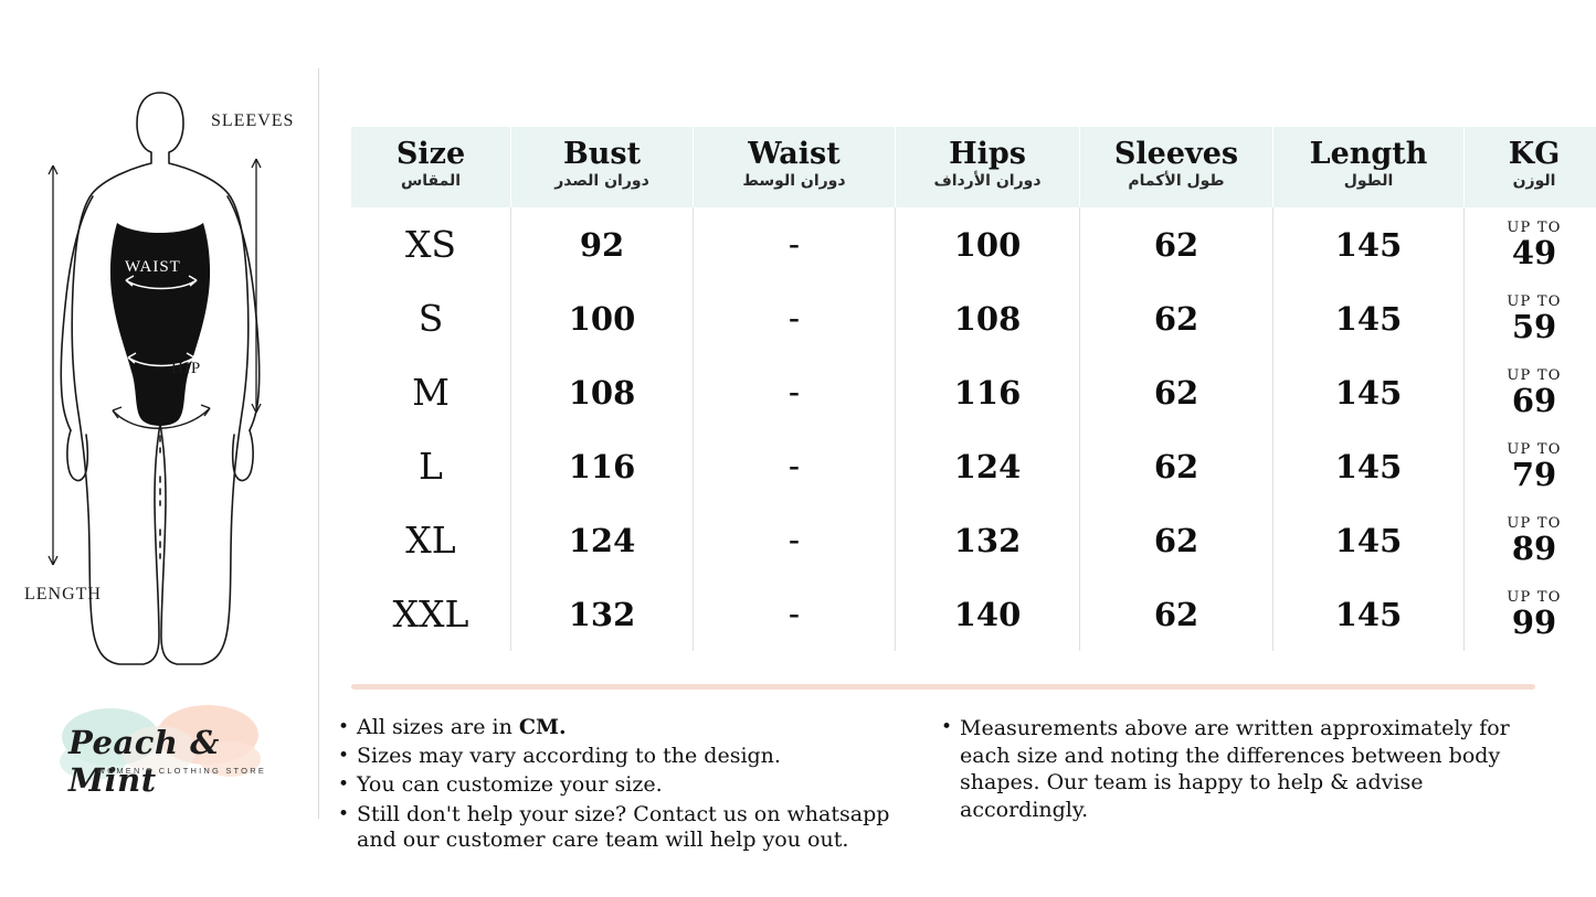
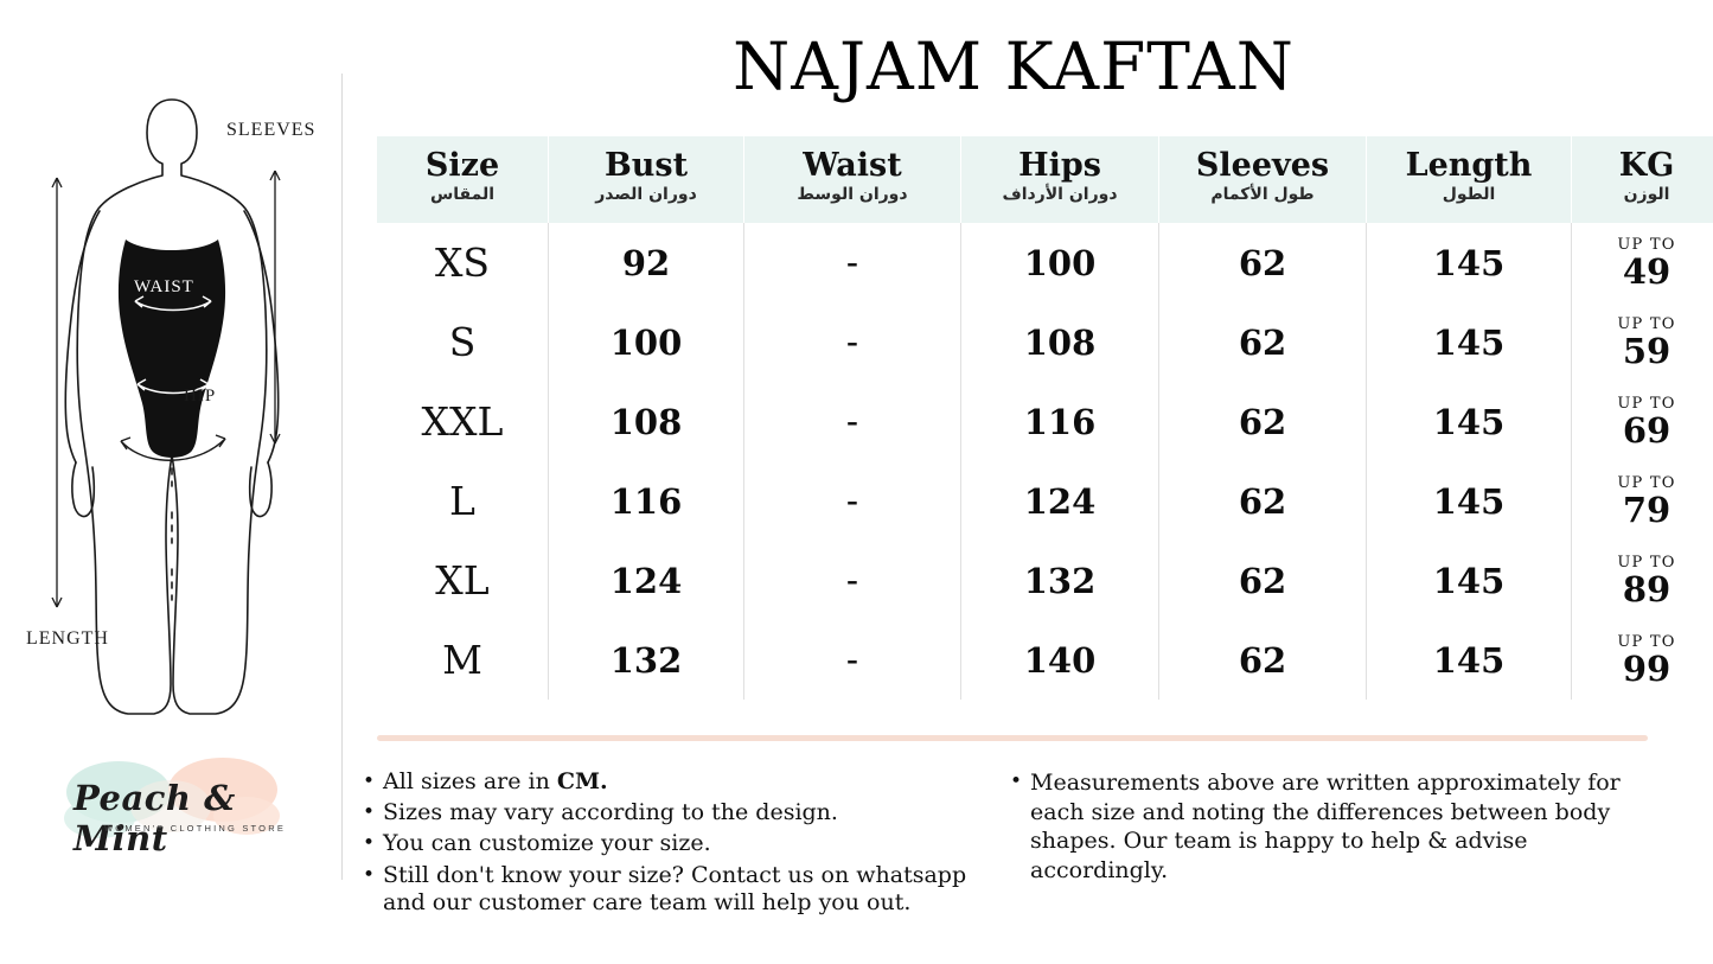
  SLEEVES
  LENGTH
  WAIST
  HIP
  Peach & Mint
  WOMEN'S CLOTHING STORE
+ NAJAM KAFTAN
  Size المقاس	Bust دوران الصدر	Waist دوران الوسط	Hips دوران الأرداف	Sleeves طول الأكمام	Length الطول	KG الوزن
  XS	92	-	100	62	145	UP TO 49
  S	100	-	108	62	145	UP TO 59
- M	108	-	116	62	145	UP TO 69
+ XXL	108	-	116	62	145	UP TO 69
  L	116	-	124	62	145	UP TO 79
  XL	124	-	132	62	145	UP TO 89
- XXL	132	-	140	62	145	UP TO 99
+ M	132	-	140	62	145	UP TO 99
  •
  All sizes are in CM.
  •
  Sizes may vary according to the design.
  •
  You can customize your size.
  •
- Still don't help your size? Contact us on whatsapp and our customer care team will help you out.
+ Still don't know your size? Contact us on whatsapp and our customer care team will help you out.
  •
  Measurements above are written approximately for each size and noting the differences between body shapes. Our team is happy to help & advise accordingly.
